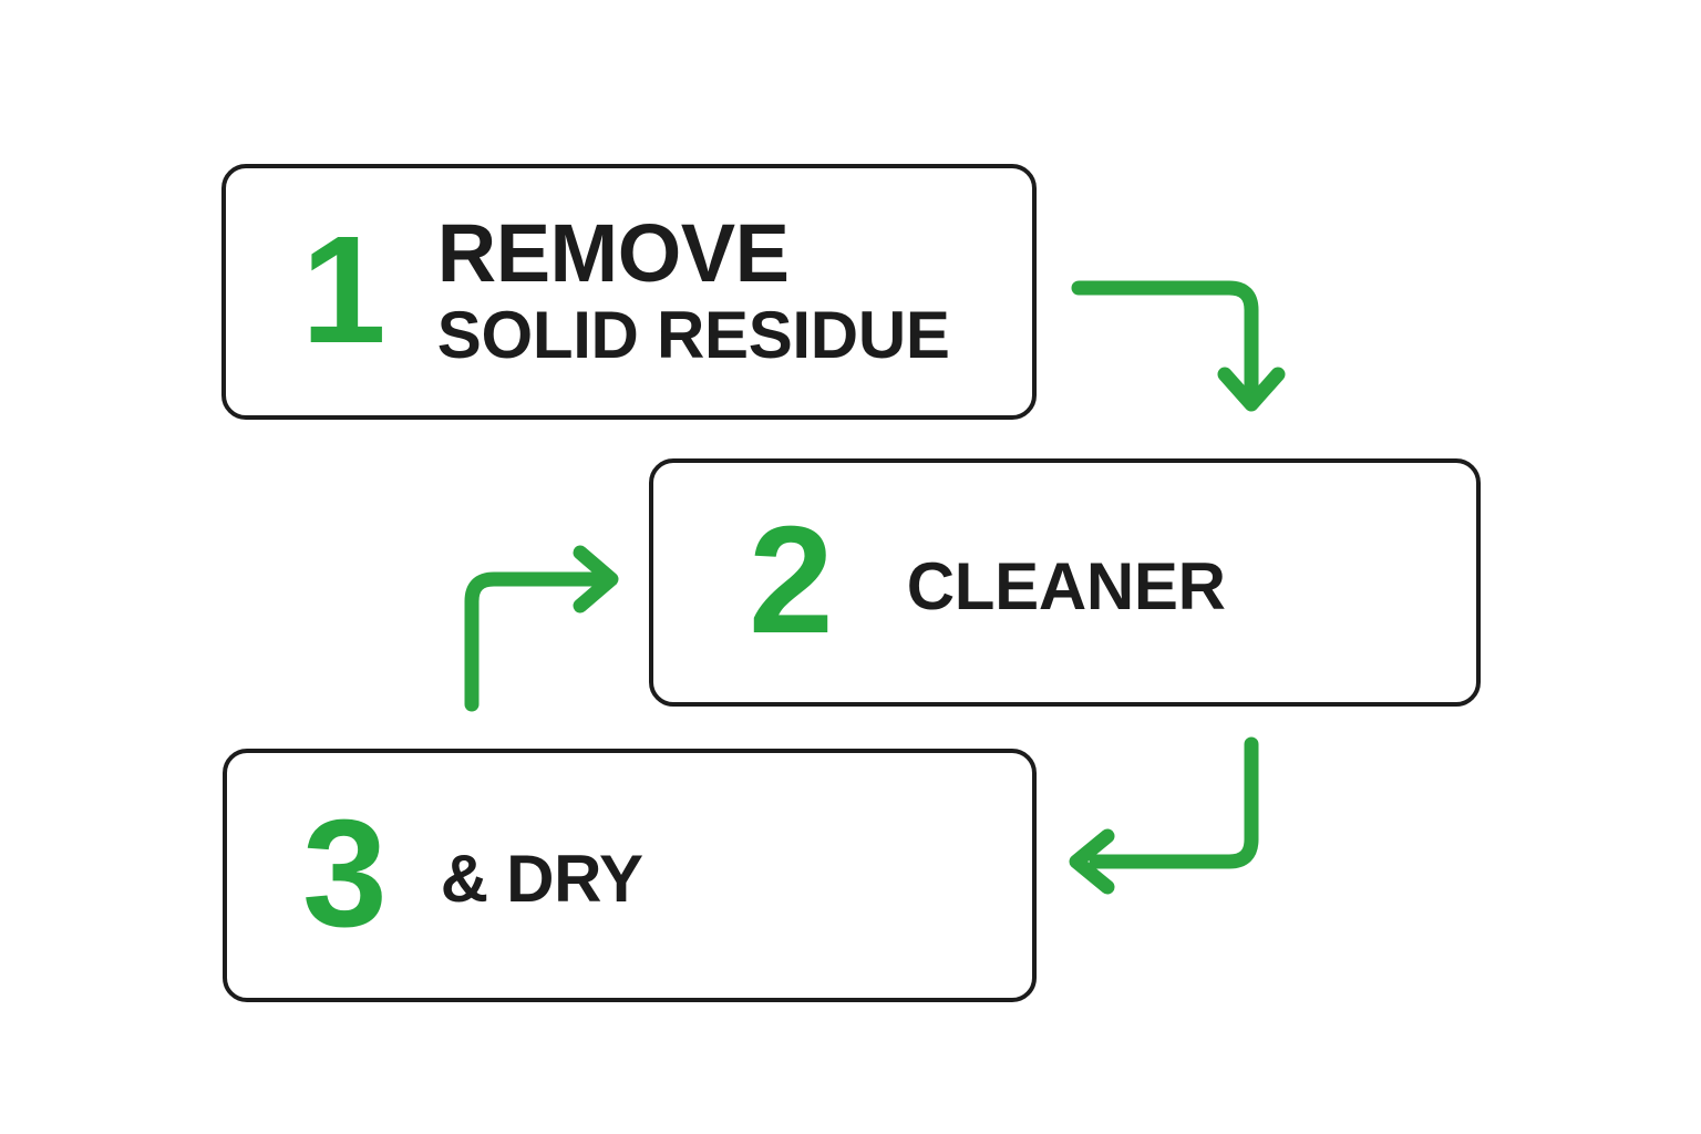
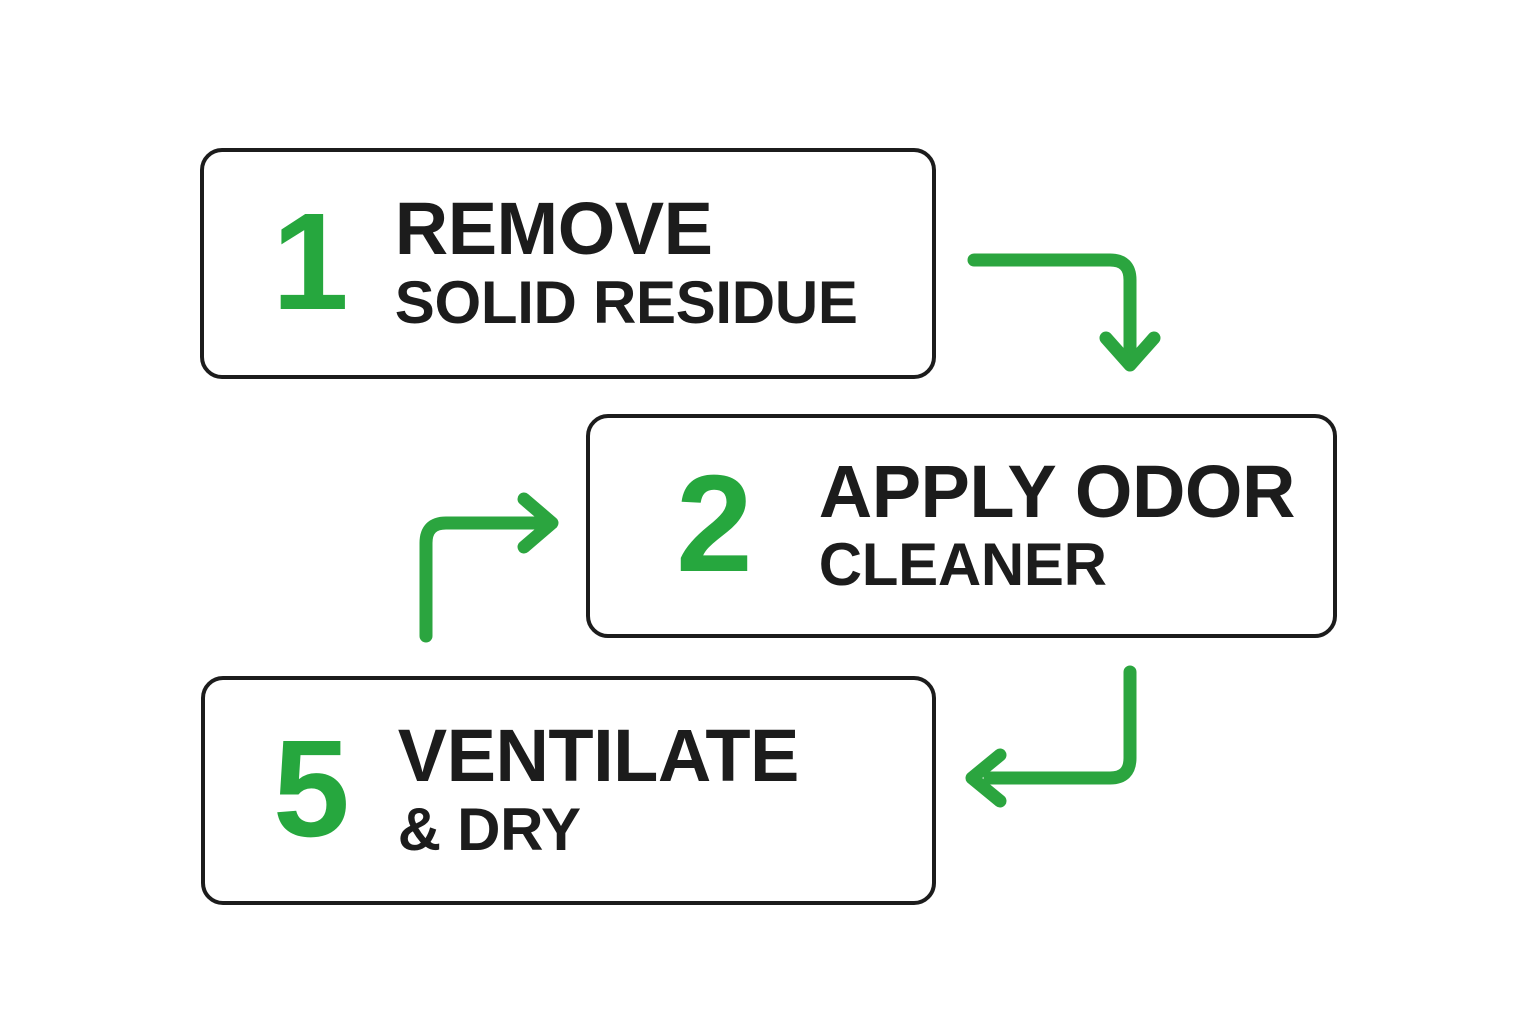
  1
  REMOVE
  SOLID RESIDUE
  2
+ APPLY ODOR
  CLEANER
- 3
+ 5
+ VENTILATE
  & DRY
